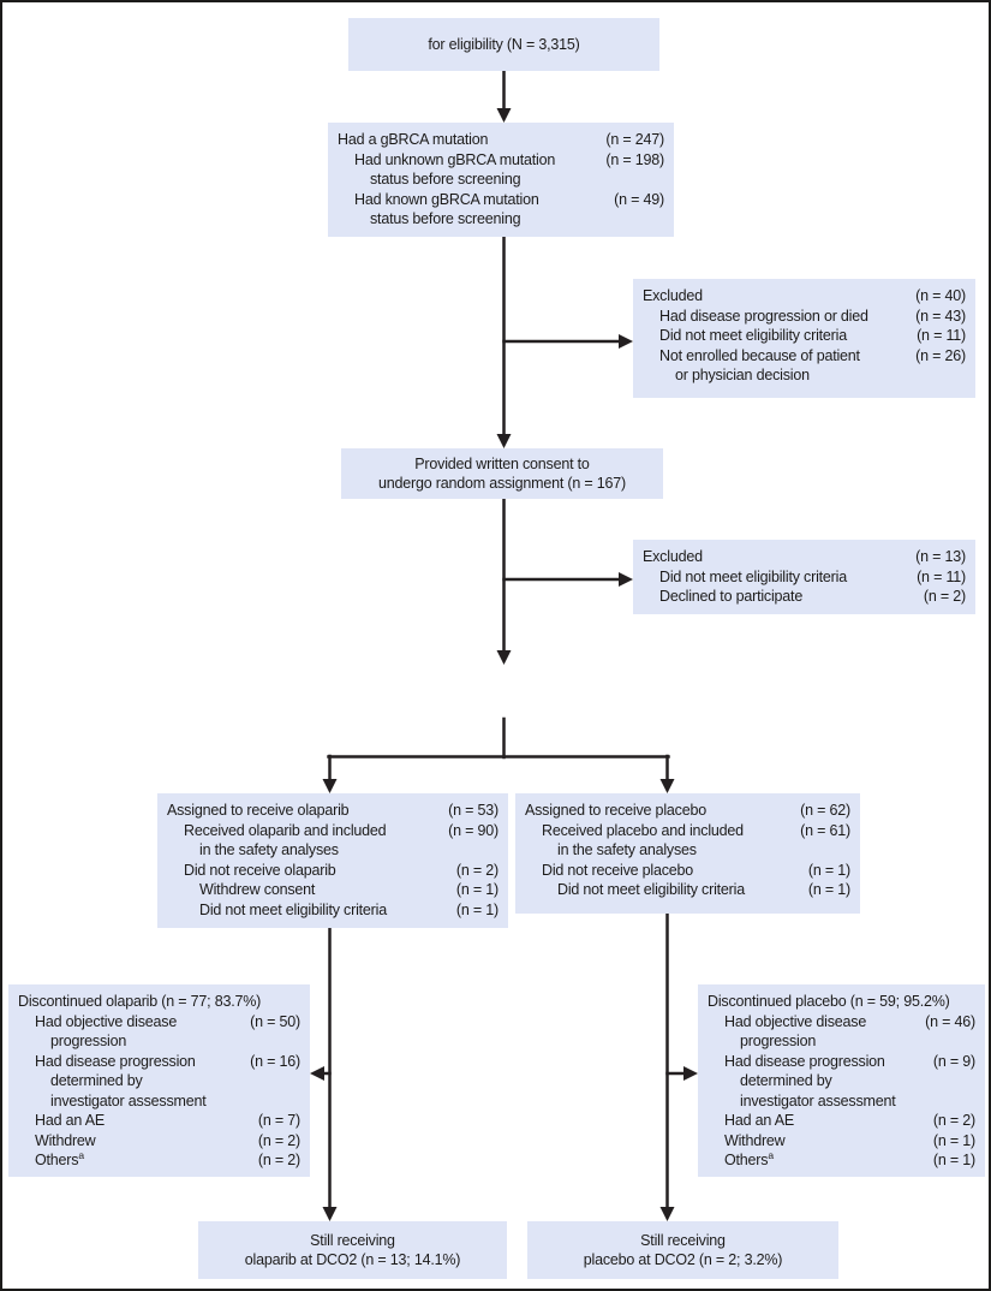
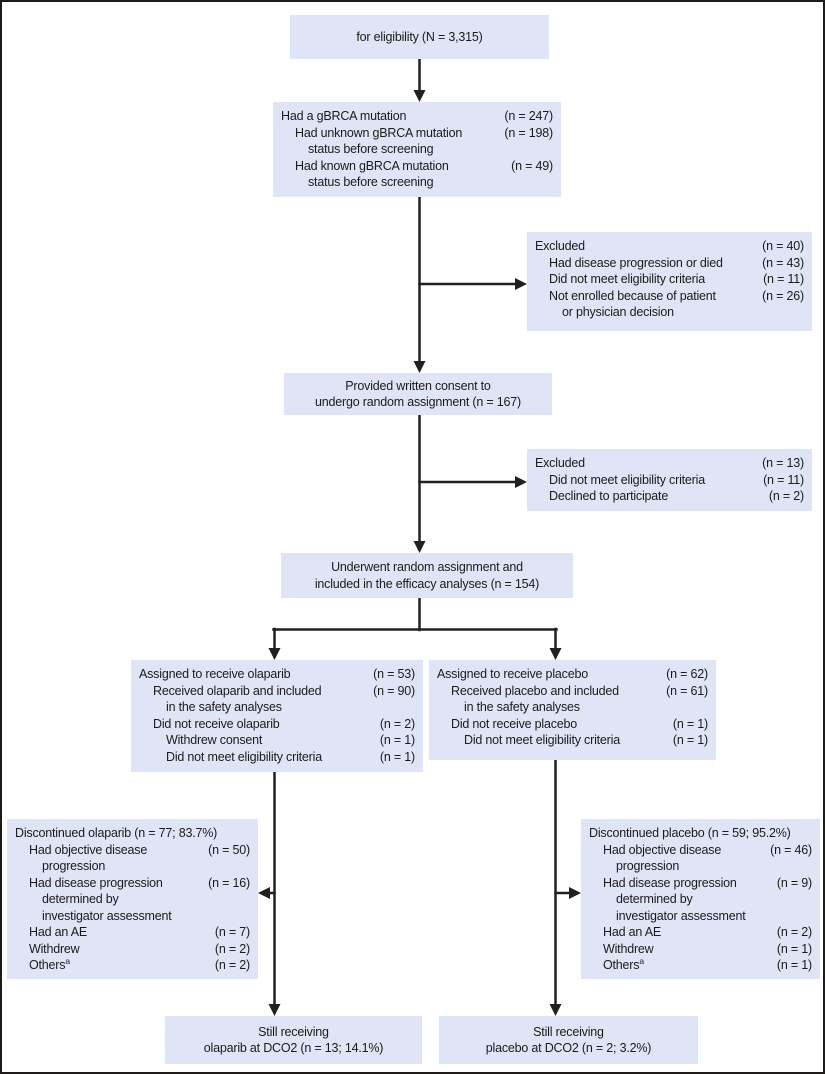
  for eligibility (N = 3,315)
  Had a gBRCA mutation
  (n = 247)
  Had unknown gBRCA mutation
  (n = 198)
  status before screening
  Had known gBRCA mutation
  (n = 49)
  status before screening
  Excluded
  (n = 40)
  Had disease progression or died
  (n = 43)
  Did not meet eligibility criteria
  (n = 11)
  Not enrolled because of patient
  (n = 26)
  or physician decision
  Provided written consent to
  undergo random assignment (n = 167)
  Excluded
  (n = 13)
  Did not meet eligibility criteria
  (n = 11)
  Declined to participate
  (n = 2)
+ Underwent random assignment and
+ included in the efficacy analyses (n = 154)
  Assigned to receive olaparib
  (n = 53)
  Received olaparib and included
  (n = 90)
  in the safety analyses
  Did not receive olaparib
  (n = 2)
  Withdrew consent
  (n = 1)
  Did not meet eligibility criteria
  (n = 1)
  Assigned to receive placebo
  (n = 62)
  Received placebo and included
  (n = 61)
  in the safety analyses
  Did not receive placebo
  (n = 1)
  Did not meet eligibility criteria
  (n = 1)
  Discontinued olaparib (n = 77; 83.7%)
  Had objective disease
  (n = 50)
  progression
  Had disease progression
  (n = 16)
  determined by
  investigator assessment
  Had an AE
  (n = 7)
  Withdrew
  (n = 2)
  Othersa
  (n = 2)
  Discontinued placebo (n = 59; 95.2%)
  Had objective disease
  (n = 46)
  progression
  Had disease progression
  (n = 9)
  determined by
  investigator assessment
  Had an AE
  (n = 2)
  Withdrew
  (n = 1)
  Othersa
  (n = 1)
  Still receiving
  olaparib at DCO2 (n = 13; 14.1%)
  Still receiving
  placebo at DCO2 (n = 2; 3.2%)
